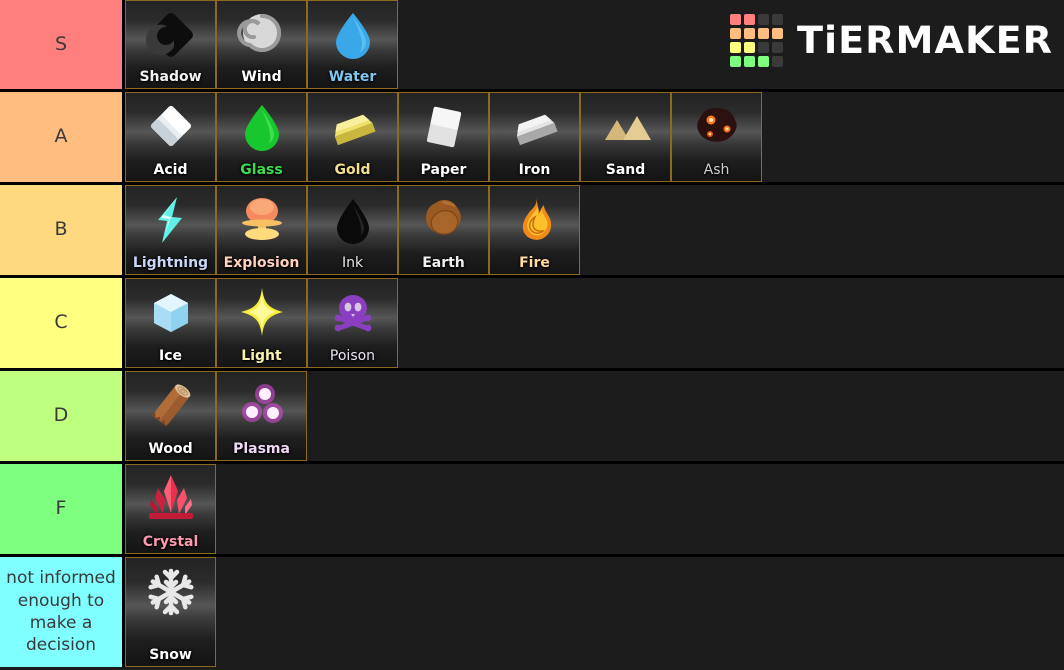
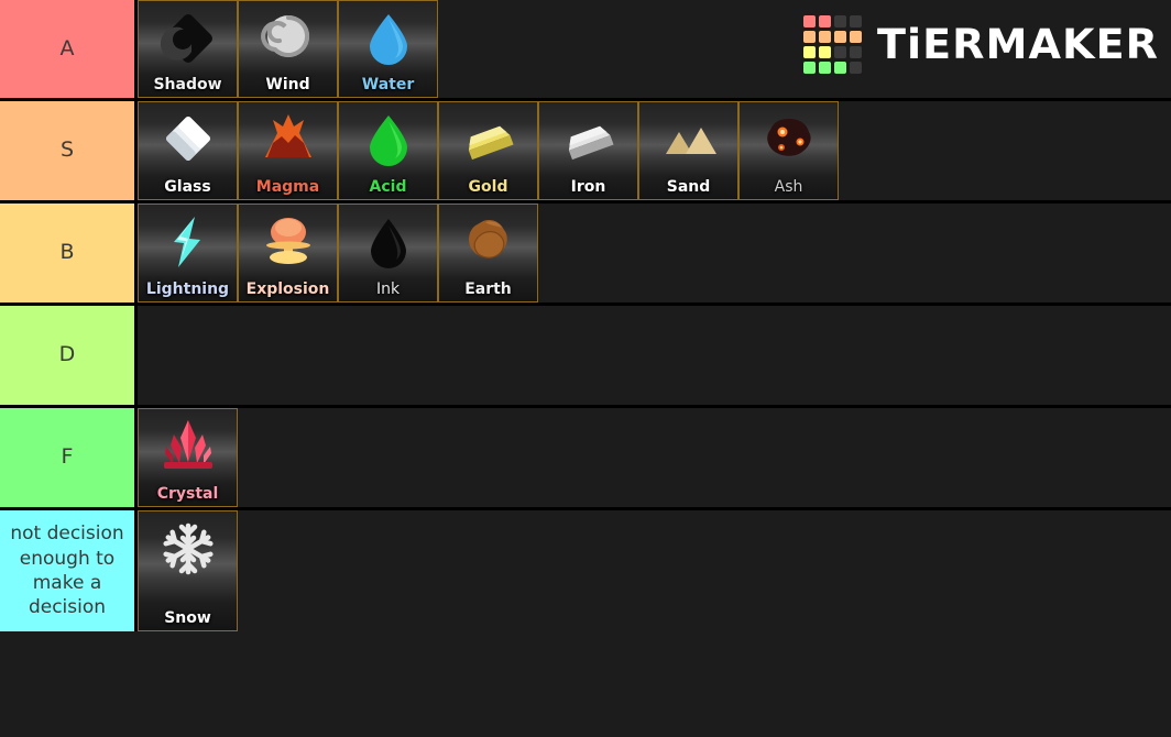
  TiERMAKER
- S
+ A
  Shadow
  Wind
  Water
- A
+ S
- Acid
+ Glass
+ Magma
- Glass
+ Acid
  Gold
- Paper
  Iron
  Sand
  Ash
  B
  Lightning
  Explosion
  Ink
  Earth
- Fire
- C
- Ice
- Light
- Poison
  D
- Wood
- Plasma
  F
  Crystal
- not informed enough to make a decision
+ not decision enough to make a decision
  Snow
